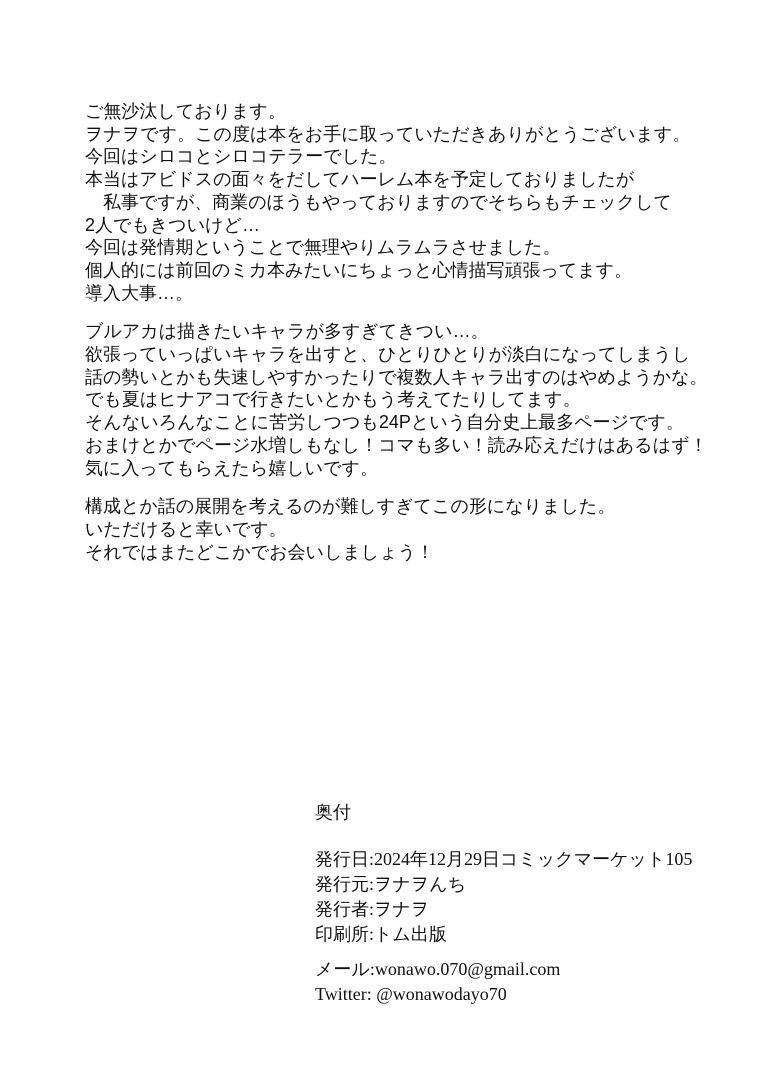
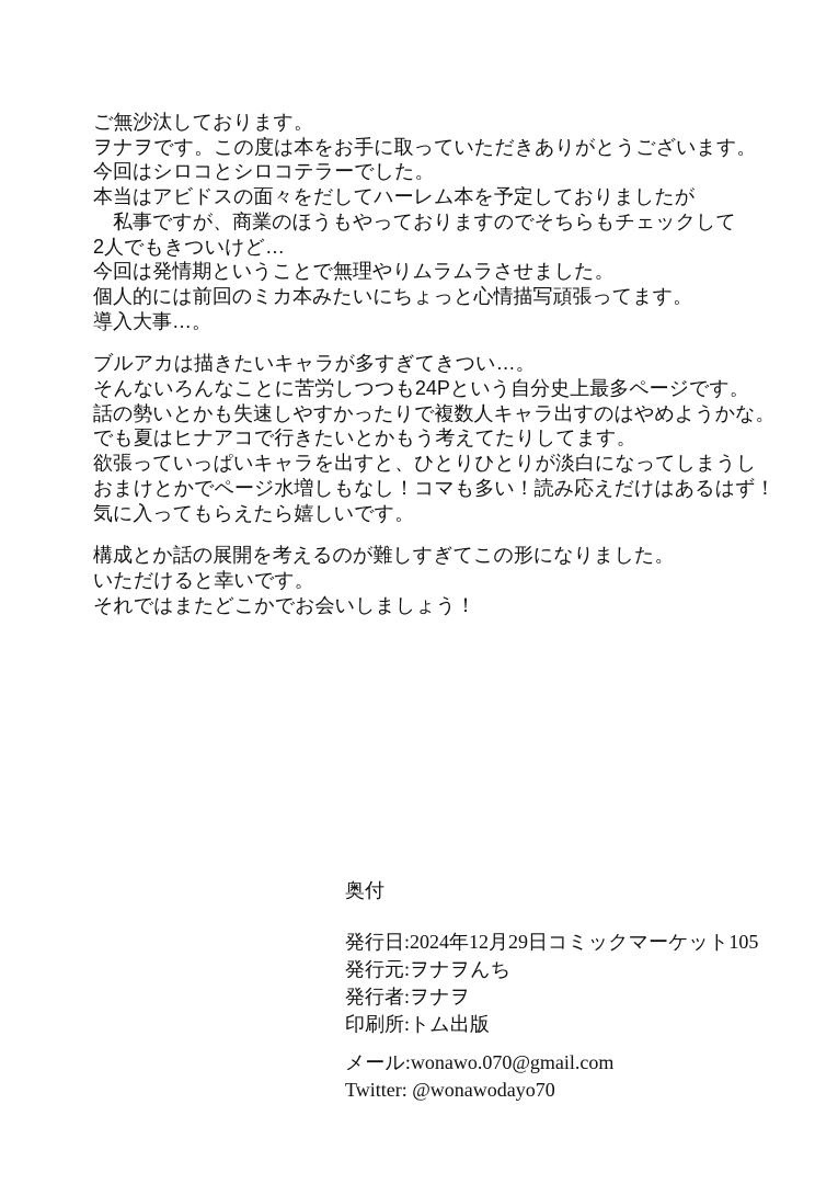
  ご無沙汰しております。
  ヲナヲです。この度は本をお手に取っていただきありがとうございます。
  今回はシロコとシロコテラーでした。
  本当はアビドスの面々をだしてハーレム本を予定しておりましたが
  私事ですが、商業のほうもやっておりますのでそちらもチェックして
  2人でもきついけど…
  今回は発情期ということで無理やりムラムラさせました。
  個人的には前回のミカ本みたいにちょっと心情描写頑張ってます。
  導入大事…。
  ブルアカは描きたいキャラが多すぎてきつい…。
- 欲張っていっぱいキャラを出すと、ひとりひとりが淡白になってしまうし
+ そんないろんなことに苦労しつつも24Pという自分史上最多ページです。
  話の勢いとかも失速しやすかったりで複数人キャラ出すのはやめようかな。
  でも夏はヒナアコで行きたいとかもう考えてたりしてます。
- そんないろんなことに苦労しつつも24Pという自分史上最多ページです。
+ 欲張っていっぱいキャラを出すと、ひとりひとりが淡白になってしまうし
  おまけとかでページ水増しもなし！コマも多い！読み応えだけはあるはず！
  気に入ってもらえたら嬉しいです。
  構成とか話の展開を考えるのが難しすぎてこの形になりました。
  いただけると幸いです。
  それではまたどこかでお会いしましょう！
  奥付
  発行日:2024年12月29日コミックマーケット105
  発行元:ヲナヲんち
  発行者:ヲナヲ
  印刷所:トム出版
  メール:wonawo.070@gmail.com
  Twitter: @wonawodayo70
